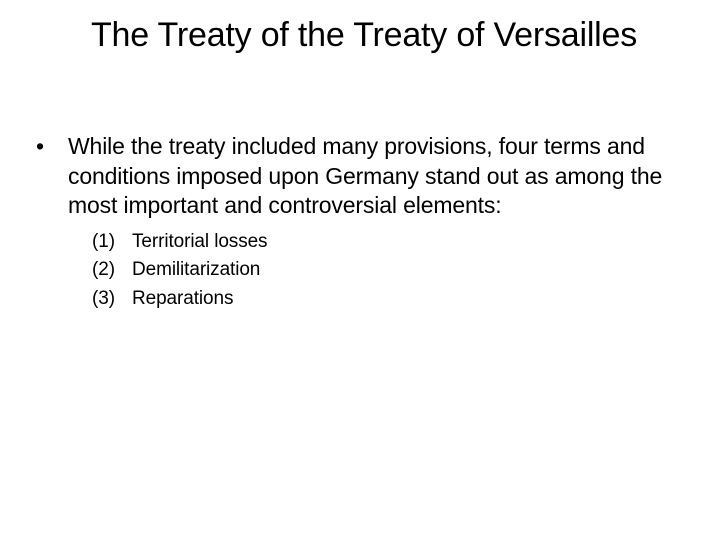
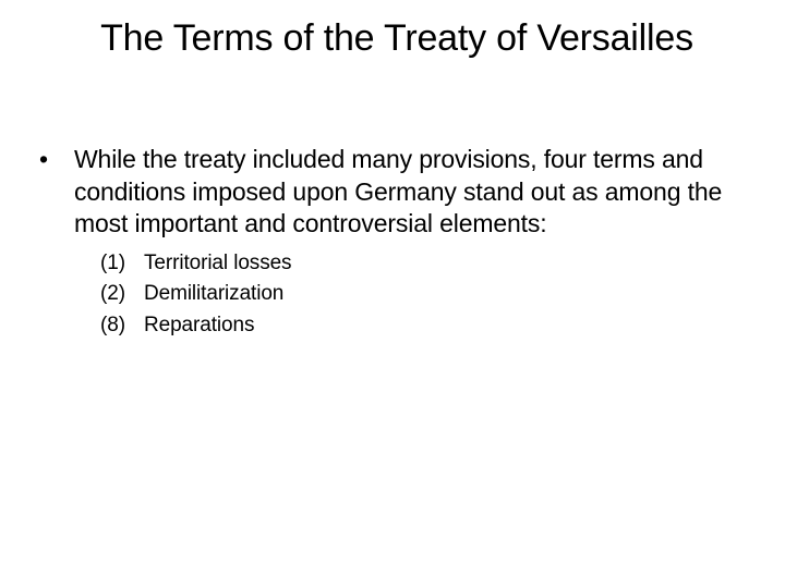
- The Treaty of the Treaty of Versailles
+ The Terms of the Treaty of Versailles
  •
  While the treaty included many provisions, four terms and conditions imposed upon Germany stand out as among the most important and controversial elements:
  (1)
  Territorial losses
  (2)
  Demilitarization
- (3)
+ (8)
  Reparations
